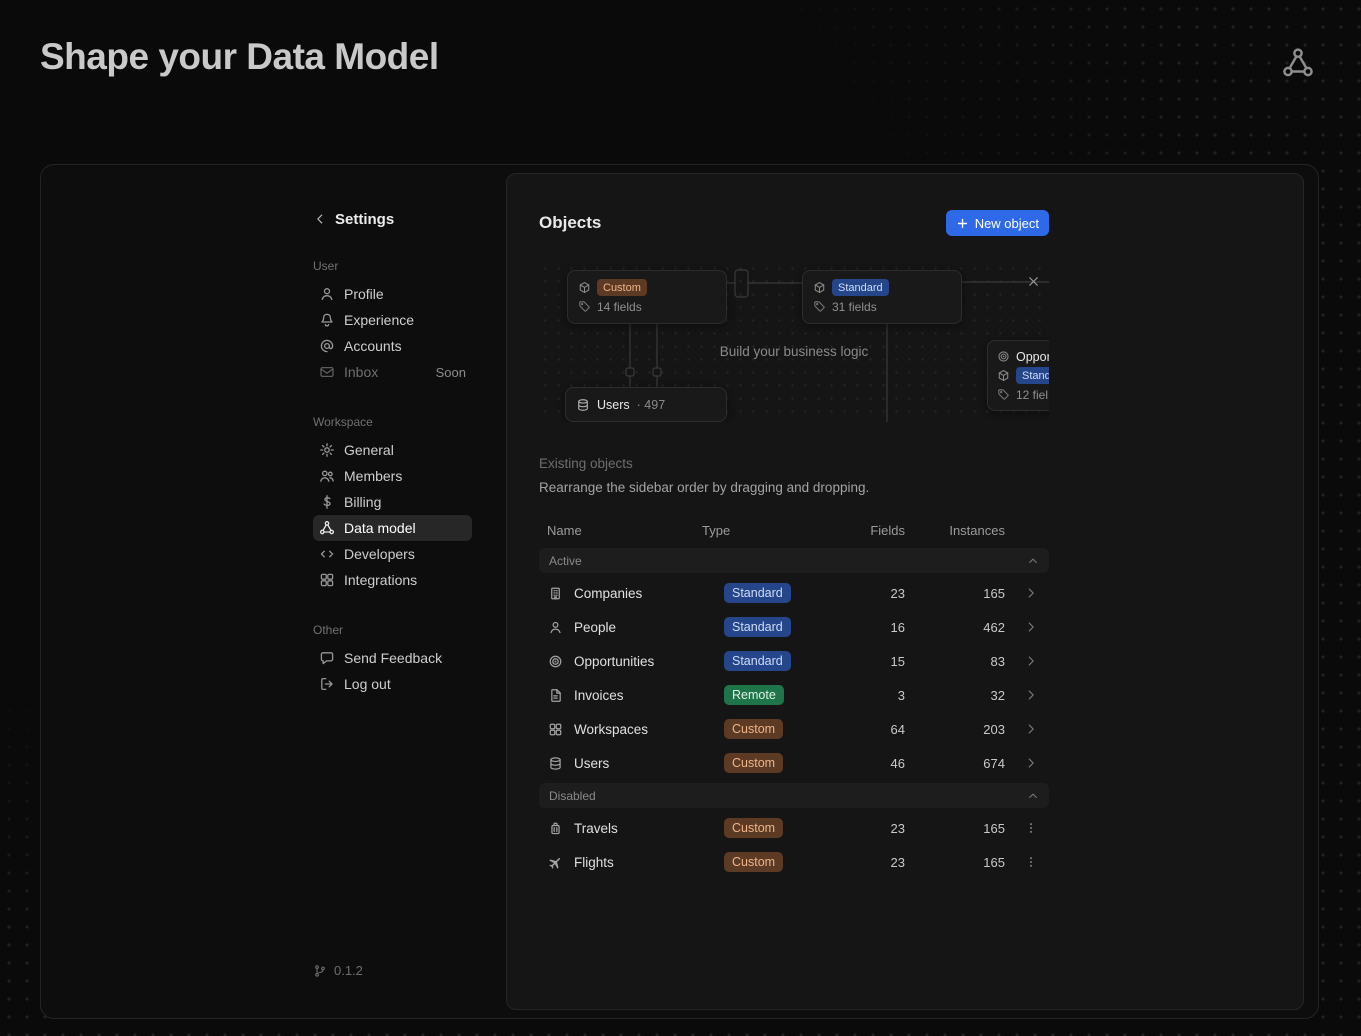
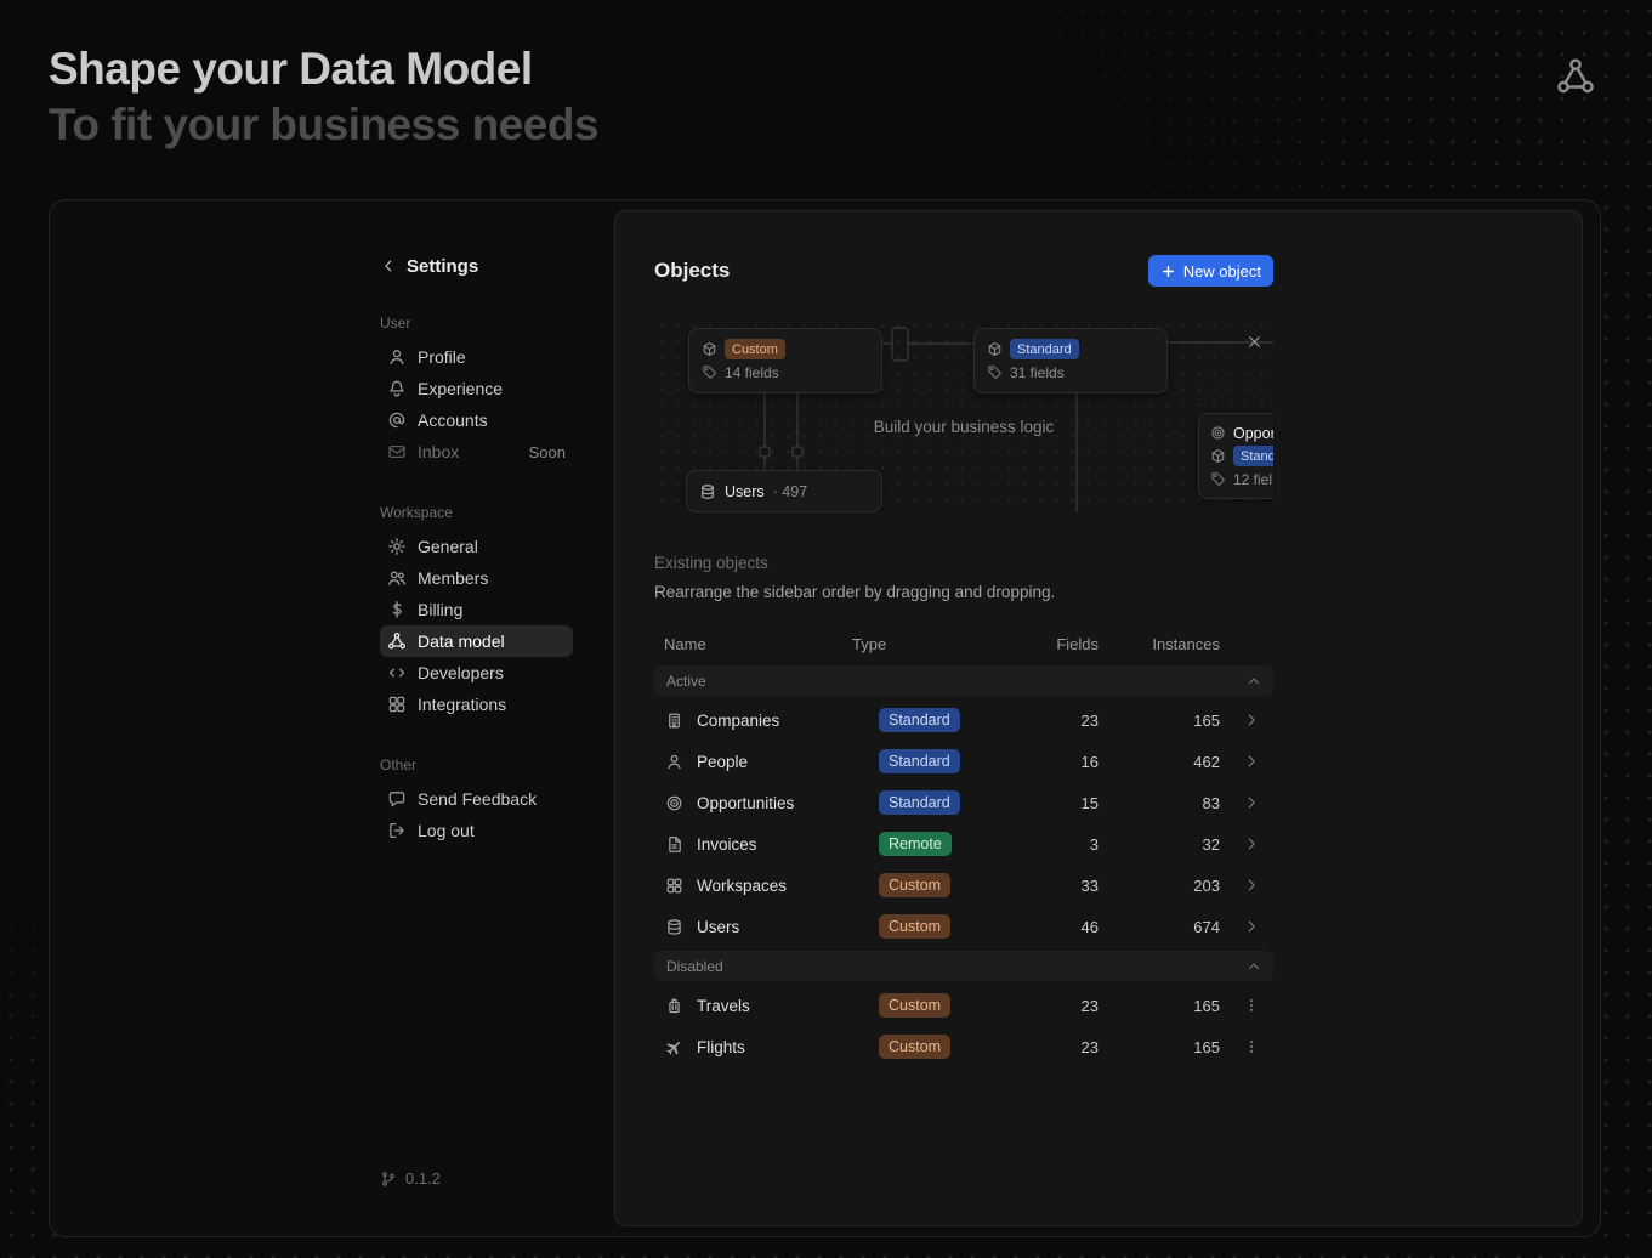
  Shape your Data Model
+ To fit your business needs
  Settings
  User
  Profile
  Experience
  Accounts
  Inbox
  Soon
  Workspace
  General
  Members
  Billing
  Data model
  Developers
  Integrations
  Other
  Send Feedback
  Log out
  0.1.2
  Objects
  New object
  Custom
  14 fields
  Standard
  31 fields
  Build your business logic
  Users
  · 497
  Oppor
  Stand
  12 fiel
  Existing objects
  Rearrange the sidebar order by dragging and dropping.
  Name
  Type
  Fields
  Instances
  Active
  Companies
  Standard
  23
  165
  People
  Standard
  16
  462
  Opportunities
  Standard
  15
  83
  Invoices
  Remote
  3
  32
  Workspaces
  Custom
- 64
+ 33
  203
  Users
  Custom
  46
  674
  Disabled
  Travels
  Custom
  23
  165
  Flights
  Custom
  23
  165
